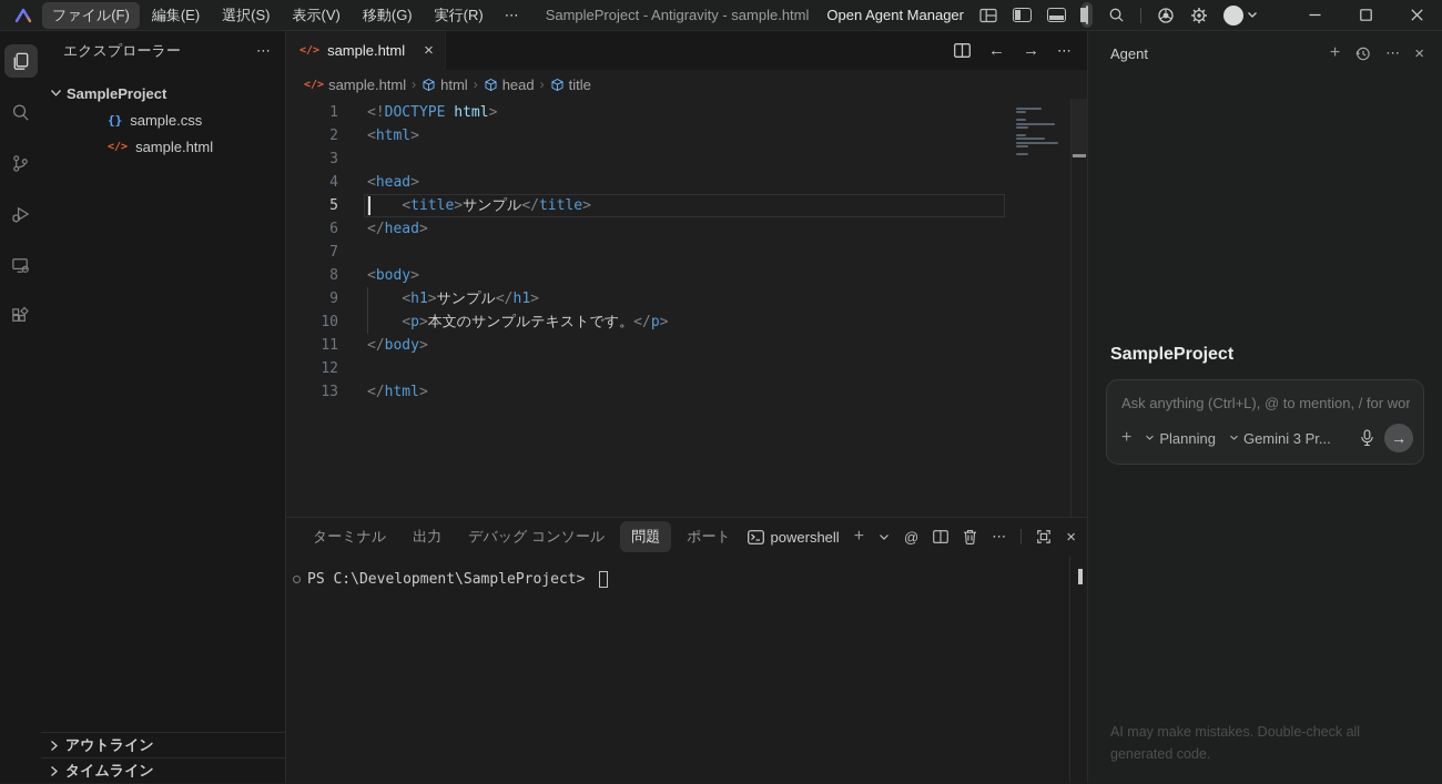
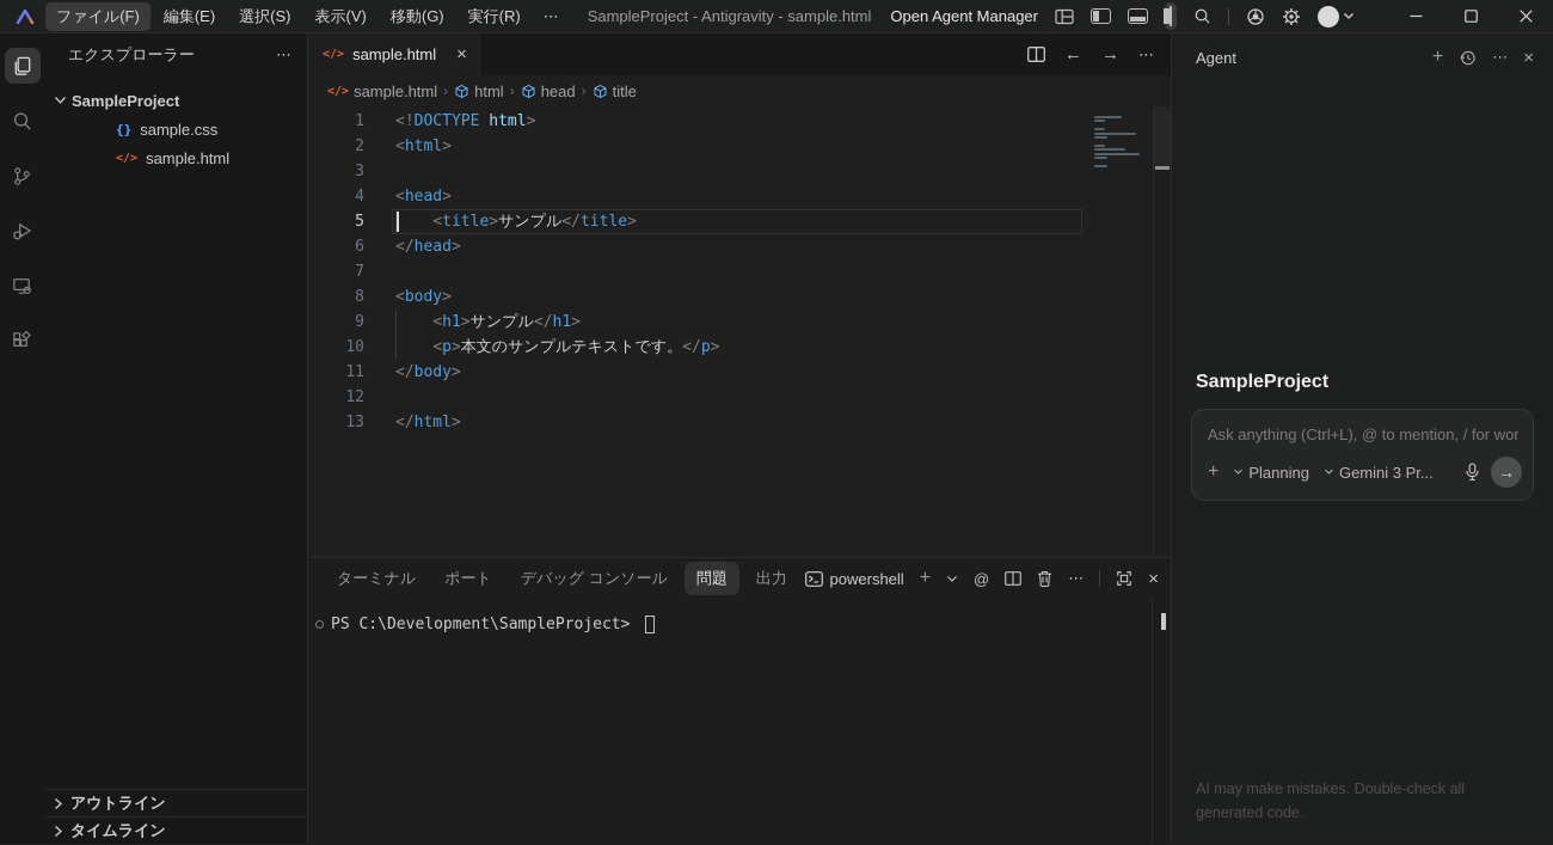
  ファイル(F)
  編集(E)
  選択(S)
  表示(V)
  移動(G)
  実行(R)
  ⋯
  SampleProject - Antigravity - sample.html
  Open Agent Manager
  エクスプローラー
  ⋯
  SampleProject
  {}
  sample.css
  </>
  sample.html
  アウトライン
  タイムライン
  </>
  sample.html
  ×
  ←
  →
  ⋯
  </>
  sample.html
  ›
  html
  ›
  head
  ›
  title
  1
  <!DOCTYPE html>
  2
  <html>
  3
  4
  <head>
  5
  <title>サンプル</title>
  6
  </head>
  7
  8
  <body>
  9
  <h1>サンプル</h1>
  10
  <p>本文のサンプルテキストです。</p>
  11
  </body>
  12
  13
  </html>
  ターミナル
- 出力
+ ポート
  デバッグ コンソール
  問題
- ポート
+ 出力
  powershell
  +
  @
  ⋯
  ×
  PS C:\Development\SampleProject>
  Agent
  +
  ⋯
  ×
  SampleProject
  Ask anything (Ctrl+L), @ to mention, / for wor
  +
  Planning
  Gemini 3 Pr...
  →
  AI may make mistakes. Double-check all generated code.
